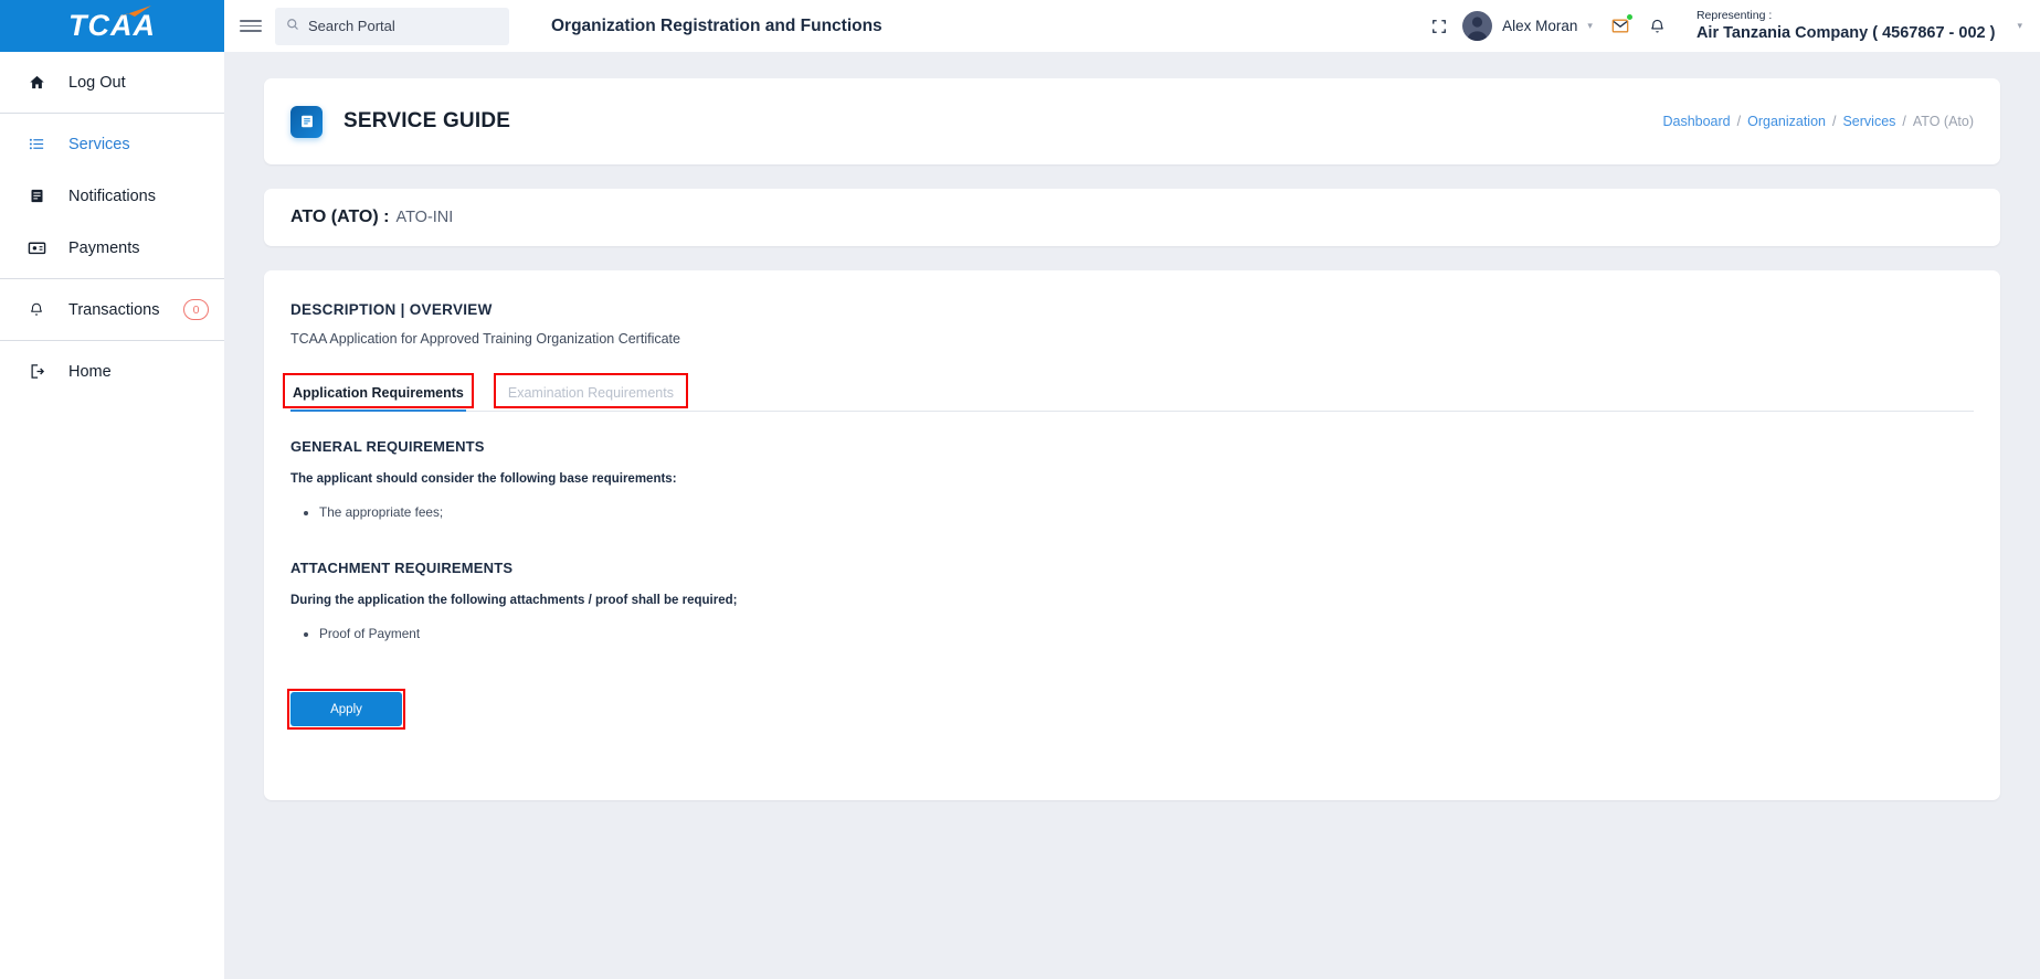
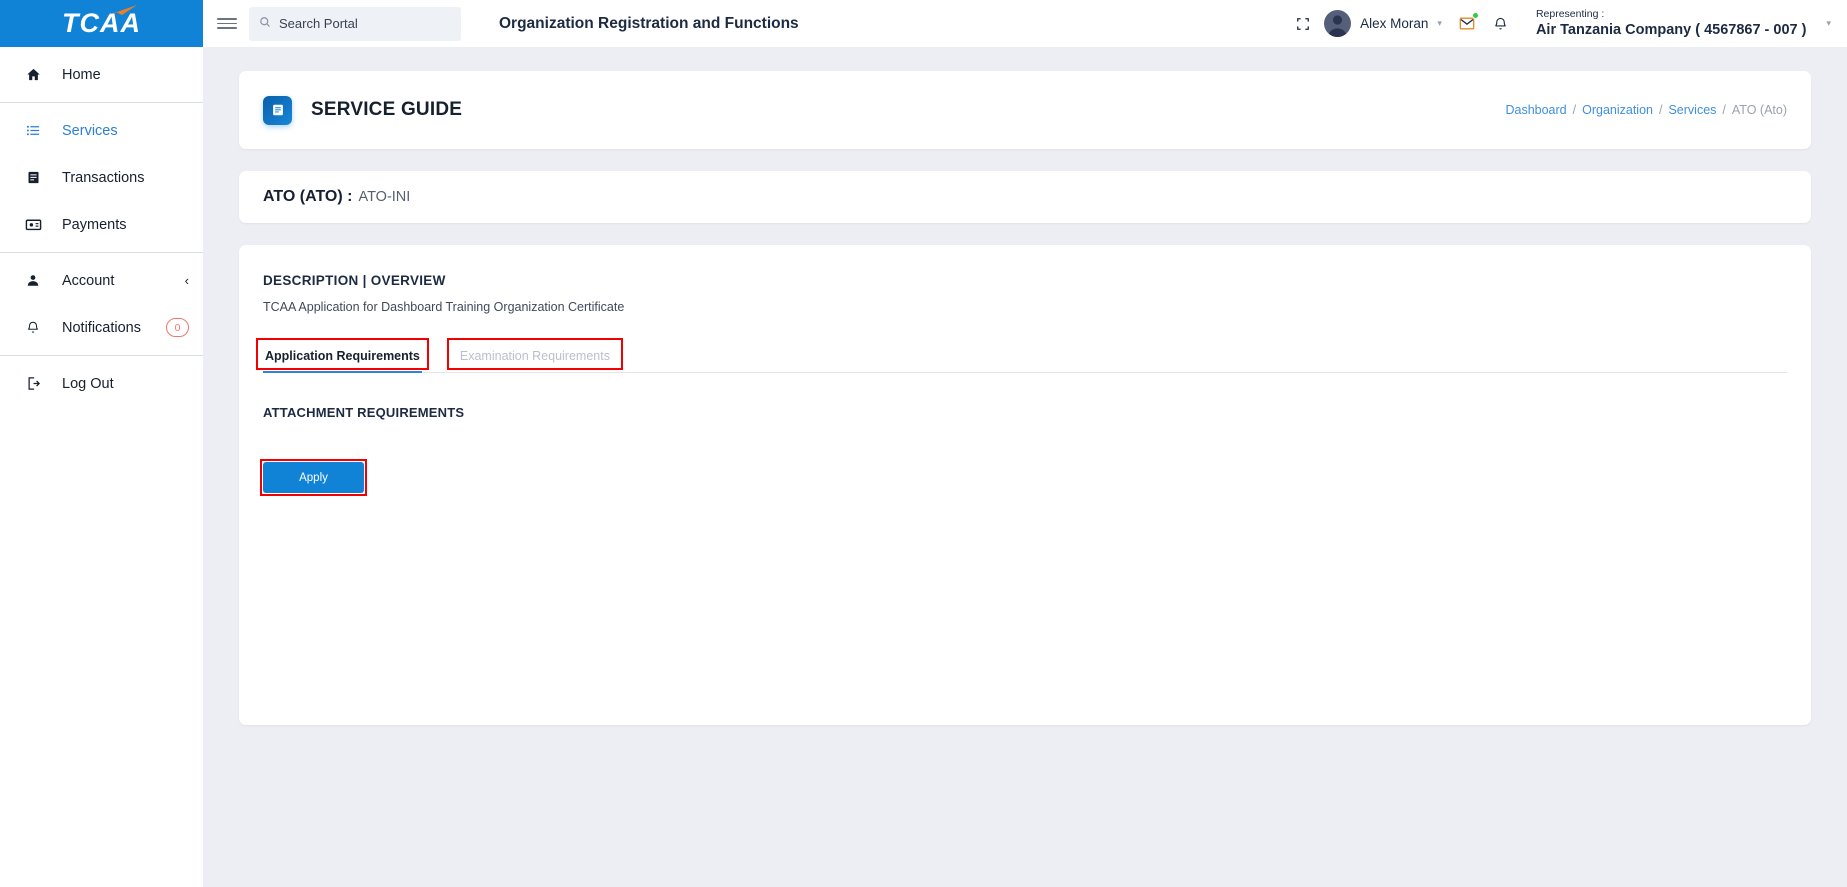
  TCAA
- Log Out
+ Home
  Services
- Notifications
+ Transactions
  Payments
+ Account
+ ‹
- Transactions
+ Notifications
  0
- Home
+ Log Out
  Search Portal
  Organization Registration and Functions
  Alex Moran
  ▾
  Representing :
- Air Tanzania Company ( 4567867 - 002 )
+ Air Tanzania Company ( 4567867 - 007 )
  ▾
  SERVICE GUIDE
  Dashboard
  /
  Organization
  /
  Services
  /
  ATO (Ato)
  ATO (ATO) :
  ATO-INI
  DESCRIPTION | OVERVIEW
- TCAA Application for Approved Training Organization Certificate
+ TCAA Application for Dashboard Training Organization Certificate
  Application Requirements
  Examination Requirements
- GENERAL REQUIREMENTS
- The applicant should consider the following base requirements:
- The appropriate fees;
  ATTACHMENT REQUIREMENTS
- During the application the following attachments / proof shall be required;
- Proof of Payment
  Apply
